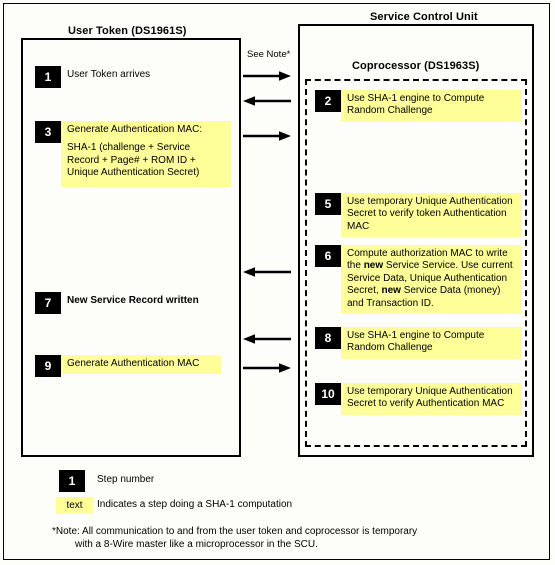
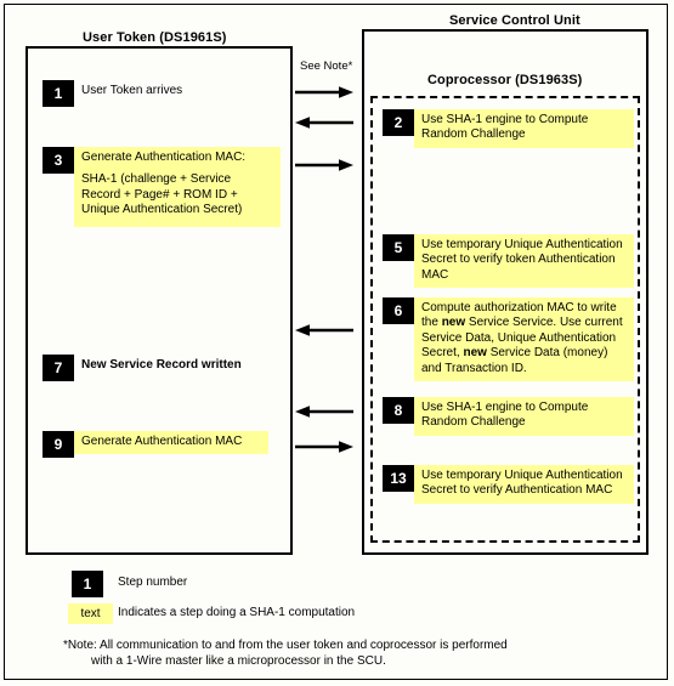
  User Token (DS1961S)
  Service Control Unit
  Coprocessor (DS1963S)
  1
  User Token arrives
  3
  Generate Authentication MAC:
  SHA-1 (challenge + Service Record + Page# + ROM ID + Unique Authentication Secret)
  7
  New Service Record written
  9
  Generate Authentication MAC
  2
  Use SHA-1 engine to Compute Random Challenge
  5
  Use temporary Unique Authentication Secret to verify token Authentication MAC
  6
  Compute authorization MAC to write the new Service Service. Use current Service Data, Unique Authentication Secret, new Service Data (money) and Transaction ID.
  8
  Use SHA-1 engine to Compute Random Challenge
- 10
+ 13
  Use temporary Unique Authentication Secret to verify Authentication MAC
  See Note*
  1
  Step number
  text
  Indicates a step doing a SHA-1 computation
- *Note: All communication to and from the user token and coprocessor is temporary
+ *Note: All communication to and from the user token and coprocessor is performed
- with a 8-Wire master like a microprocessor in the SCU.
+ with a 1-Wire master like a microprocessor in the SCU.
